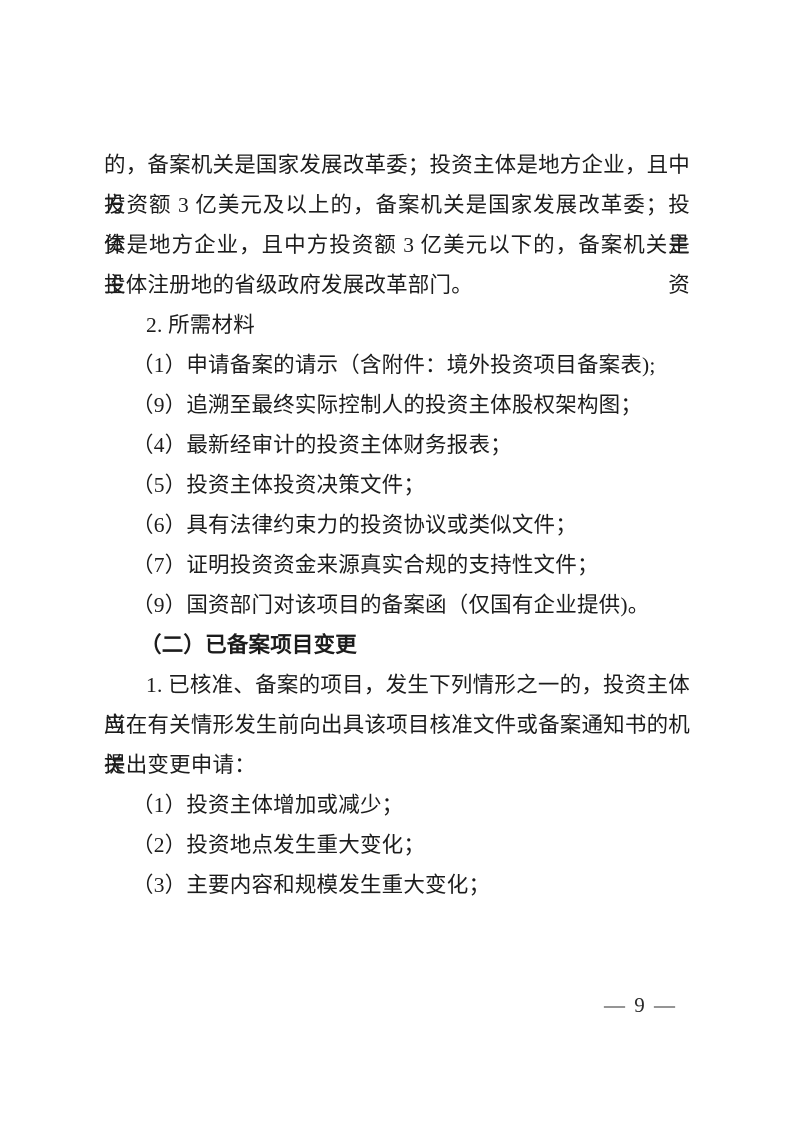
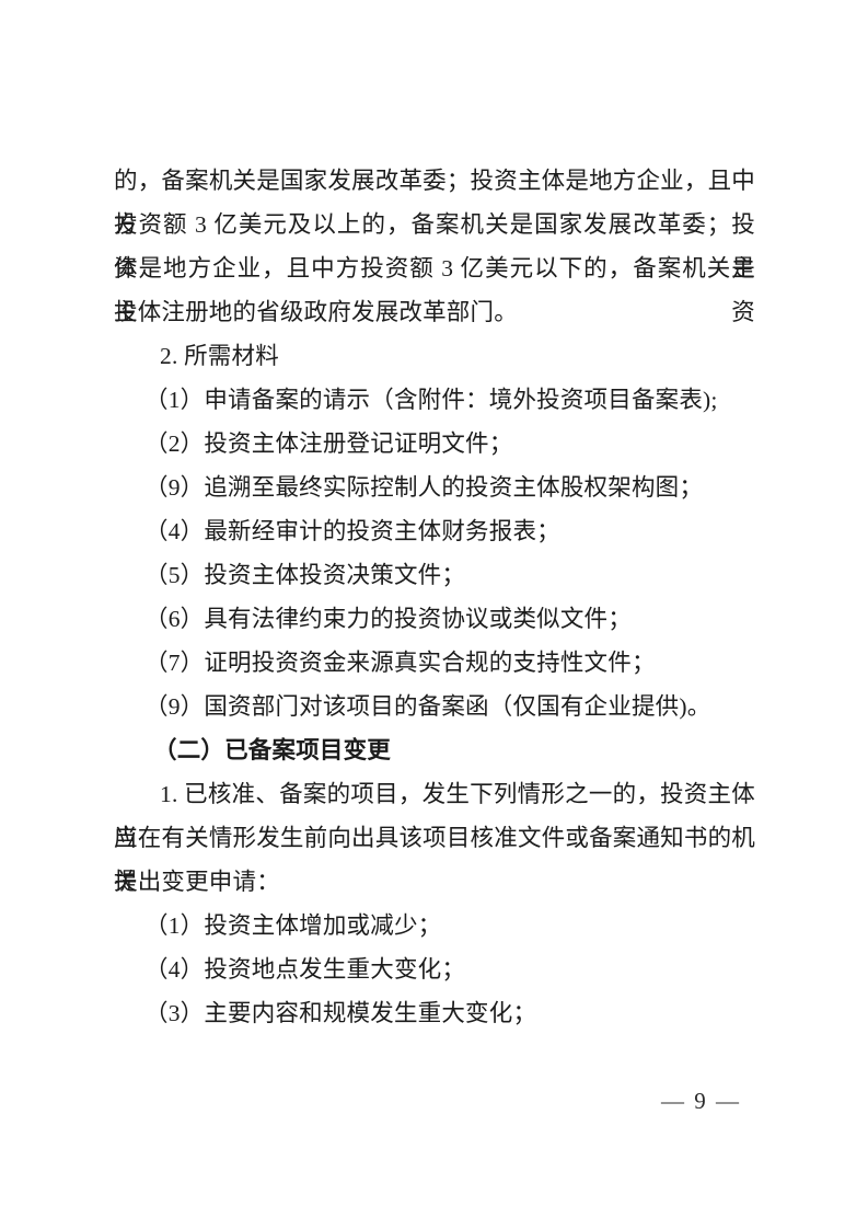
  的，备案机关是国家发展改革委；投资主体是地方企业，且中方
  投资额 3 亿美元及以上的，备案机关是国家发展改革委；投资主
  体是地方企业，且中方投资额 3 亿美元以下的，备案机关是投资
  主体注册地的省级政府发展改革部门。
  2. 所需材料
  （1）申请备案的请示（含附件：境外投资项目备案表);
+ （2）投资主体注册登记证明文件；
  （9）追溯至最终实际控制人的投资主体股权架构图；
  （4）最新经审计的投资主体财务报表；
  （5）投资主体投资决策文件；
  （6）具有法律约束力的投资协议或类似文件；
  （7）证明投资资金来源真实合规的支持性文件；
  （9）国资部门对该项目的备案函（仅国有企业提供)。
  （二）已备案项目变更
  1. 已核准、备案的项目，发生下列情形之一的，投资主体应
  当在有关情形发生前向出具该项目核准文件或备案通知书的机关
  提出变更申请：
  （1）投资主体增加或减少；
- （2）投资地点发生重大变化；
+ （4）投资地点发生重大变化；
  （3）主要内容和规模发生重大变化；
  — 9 —
